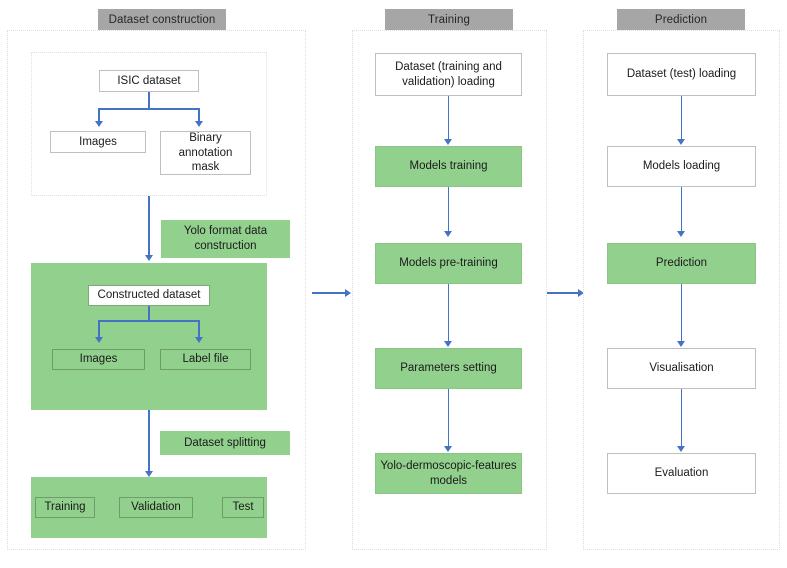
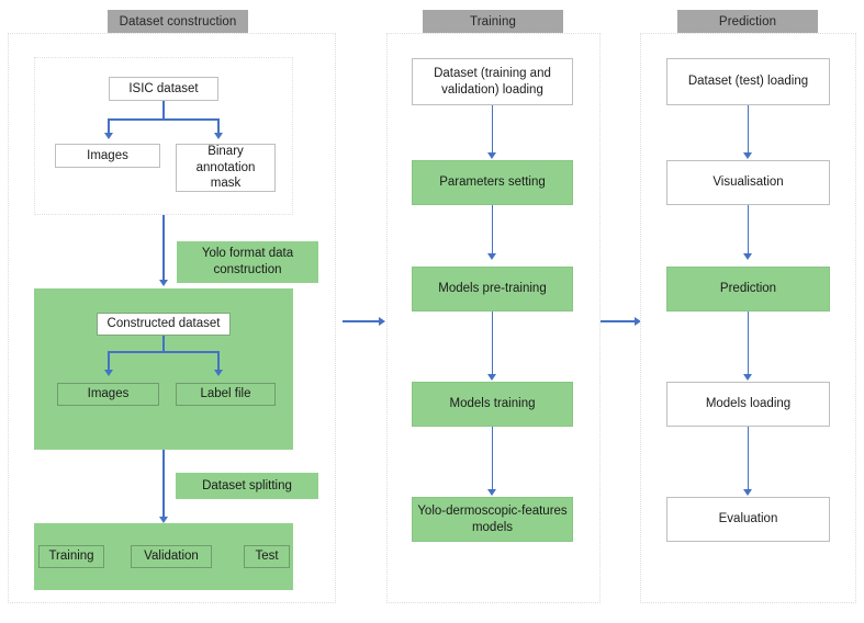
  Dataset construction
  Training
  Prediction
  ISIC dataset
  Images
  Binary
  annotation mask
  Yolo format data
  construction
  Constructed dataset
  Images
  Label file
  Dataset splitting
  Training
  Validation
  Test
  Dataset (training and
  validation) loading
- Models training
+ Parameters setting
  Models pre-training
- Parameters setting
+ Models training
  Yolo-dermoscopic-features
  models
  Dataset (test) loading
- Models loading
+ Visualisation
  Prediction
- Visualisation
+ Models loading
  Evaluation
